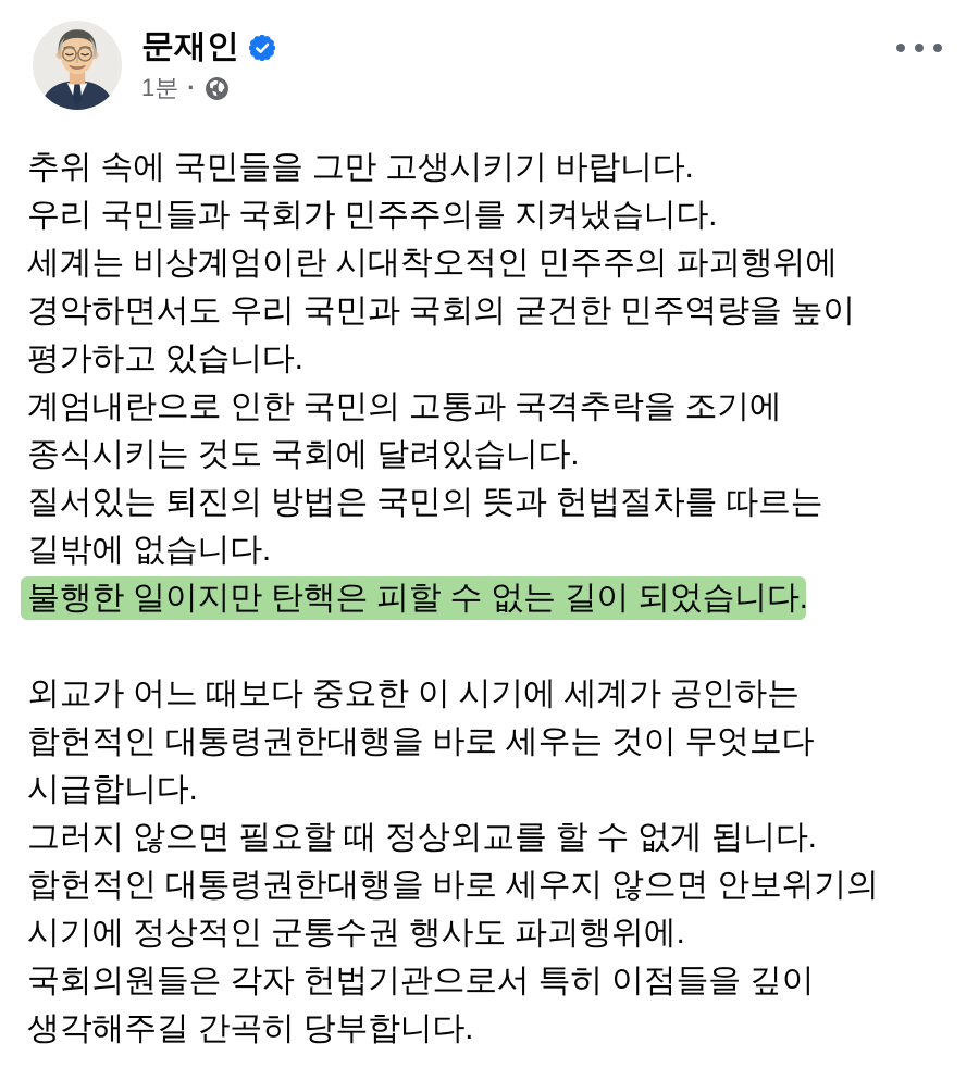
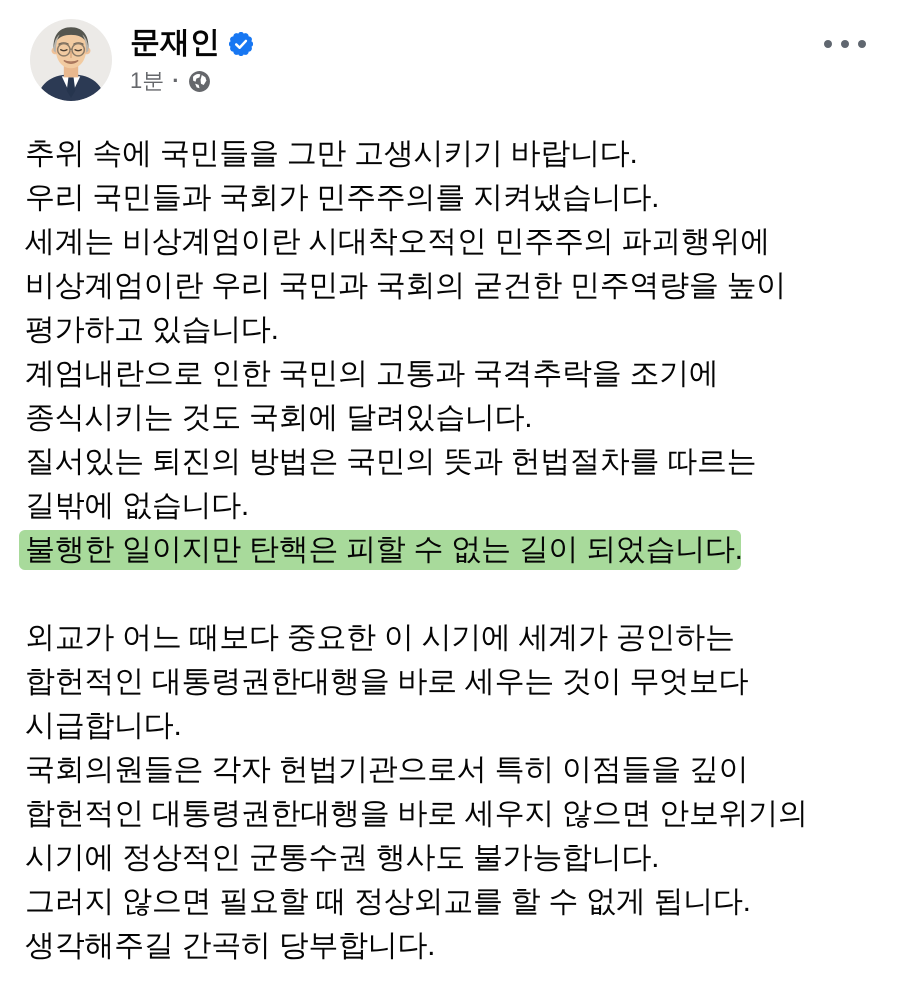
  문재인
  1분
  ·
  추위 속에 국민들을 그만 고생시키기 바랍니다.
  우리 국민들과 국회가 민주주의를 지켜냈습니다.
  세계는 비상계엄이란 시대착오적인 민주주의 파괴행위에
- 경악하면서도 우리 국민과 국회의 굳건한 민주역량을 높이
+ 비상계엄이란 우리 국민과 국회의 굳건한 민주역량을 높이
  평가하고 있습니다.
  계엄내란으로 인한 국민의 고통과 국격추락을 조기에
  종식시키는 것도 국회에 달려있습니다.
  질서있는 퇴진의 방법은 국민의 뜻과 헌법절차를 따르는
  길밖에 없습니다.
  불행한 일이지만 탄핵은 피할 수 없는 길이 되었습니다.
  외교가 어느 때보다 중요한 이 시기에 세계가 공인하는
  합헌적인 대통령권한대행을 바로 세우는 것이 무엇보다
  시급합니다.
- 그러지 않으면 필요할 때 정상외교를 할 수 없게 됩니다.
+ 국회의원들은 각자 헌법기관으로서 특히 이점들을 깊이
  합헌적인 대통령권한대행을 바로 세우지 않으면 안보위기의
- 시기에 정상적인 군통수권 행사도 파괴행위에.
+ 시기에 정상적인 군통수권 행사도 불가능합니다.
- 국회의원들은 각자 헌법기관으로서 특히 이점들을 깊이
+ 그러지 않으면 필요할 때 정상외교를 할 수 없게 됩니다.
  생각해주길 간곡히 당부합니다.
